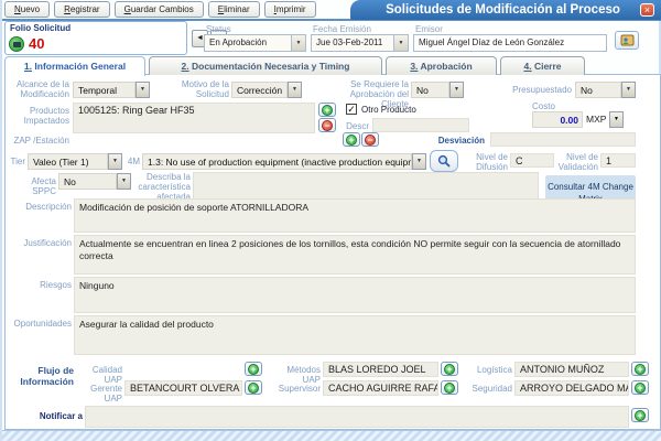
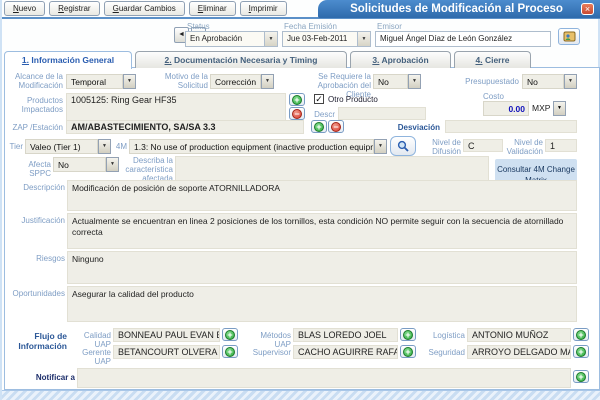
  Nuevo
  Registrar
  Guardar Cambios
  Eliminar
  Imprimir
  Solicitudes de Modificación al Proceso
  ×
- Folio Solicitud
- 40
  Status
  En Aprobación
  Fecha Emisión
  Jue 03-Feb-2011
  Emisor
  Miguel Ángel Díaz de León González
  1. Información General
  2. Documentación Necesaria y Timing
  3. Aprobación
  4. Cierre
  Alcance de la Modificación
  Temporal
  Motivo de la Solicitud
  Corrección
  Se Requiere la Aprobación del Cliente
  No
  Presupuestado
  No
  Productos Impactados
  1005125: Ring Gear HF35
  +
  −
  ✓
  Otro Producto
  Descr
  Costo
  0.00
  MXP
  ZAP /Estación
+ AM/ABASTECIMIENTO, SA/SA 3.3
  +
  −
  Desviación
  Tier
  Valeo (Tier 1)
  4M
  1.3: No use of production equipment (inactive production equip
  Nivel de Difusión
  C
  Nivel de Validación
  1
  Afecta SPPC
  No
  Describa la característica afectada
  Consultar 4M Change
  Descripción
  Modificación de posición de soporte ATORNILLADORA
  Justificación
  Actualmente se encuentran en linea 2 posiciones de los tornillos, esta condición NO permite seguir con la secuencia de atornillado correcta
  Riesgos
  Ninguno
  Oportunidades
  Asegurar la calidad del producto
  Flujo de Información
  Calidad UAP
+ BONNEAU PAUL EVAN B
  +
  Métodos UAP
  BLAS LOREDO JOEL
  +
  Logística
  ANTONIO MUÑOZ
  +
  Gerente UAP
  BETANCOURT OLVERA
  +
  Supervisor
  CACHO AGUIRRE RAFA
  +
  Seguridad
  ARROYO DELGADO MA
  +
  Notificar a
  +
